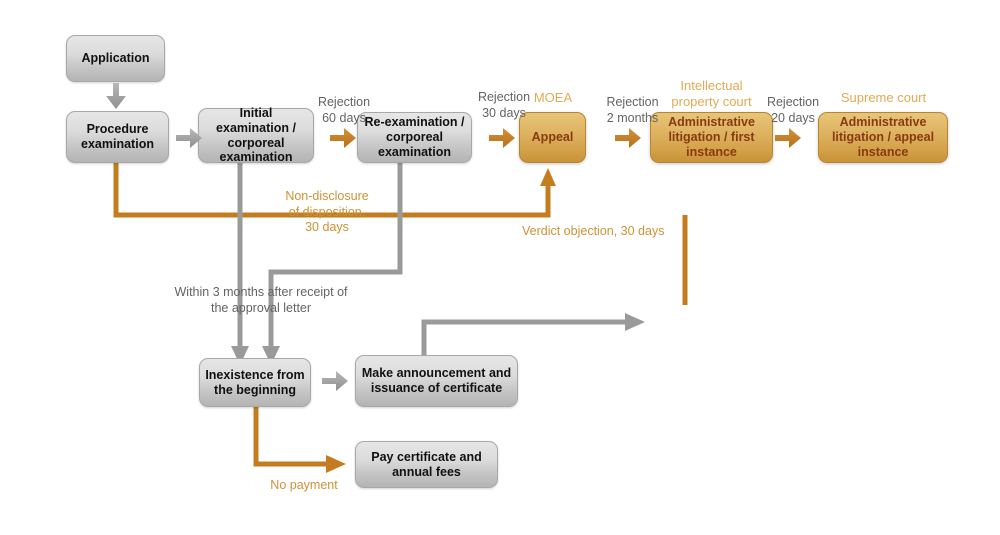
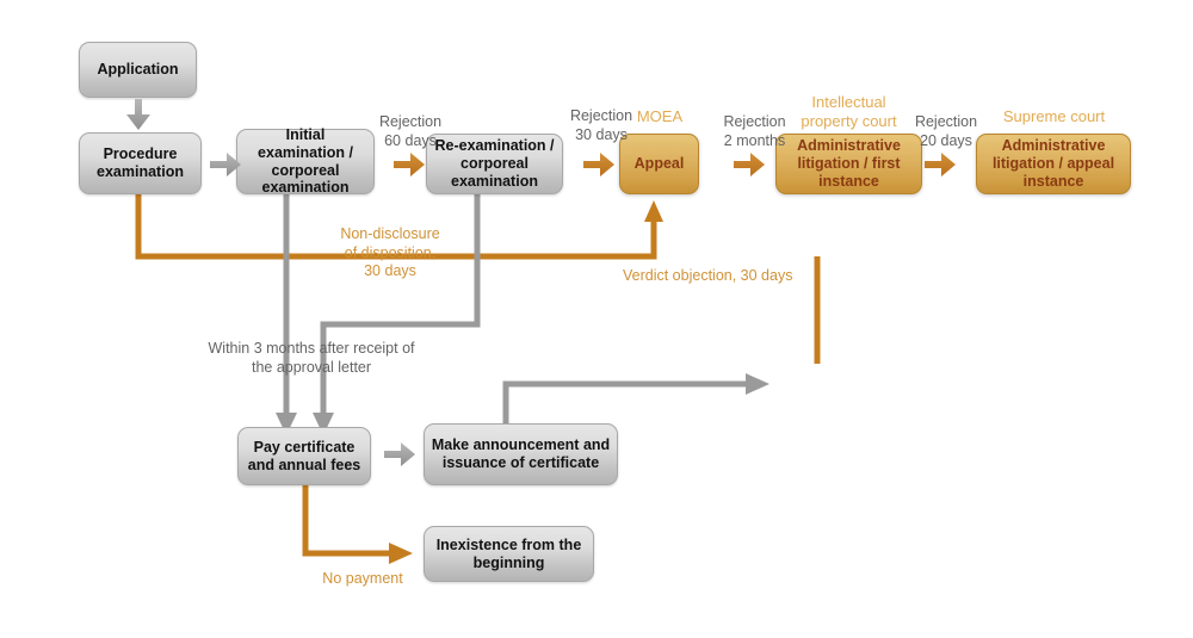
  Application
  Procedure examination
  Initial examination / corporeal examination
  Re-examination / corporeal examination
  Appeal
  Administrative litigation / first instance
  Administrative litigation / appeal instance
- Inexistence from the beginning
+ Pay certificate and annual fees
  Make announcement and issuance of certificate
- Pay certificate and annual fees
+ Inexistence from the beginning
  MOEA
  Intellectual
  property court
  Supreme court
  Rejection
  60 days
  Rejection
  30 days
  Rejection
  2 months
  Rejection
  20 days
  Non-disclosure
  of disposition,
  30 days
  Verdict objection, 30 days
  Within 3 months after receipt of
  the approval letter
  No payment
